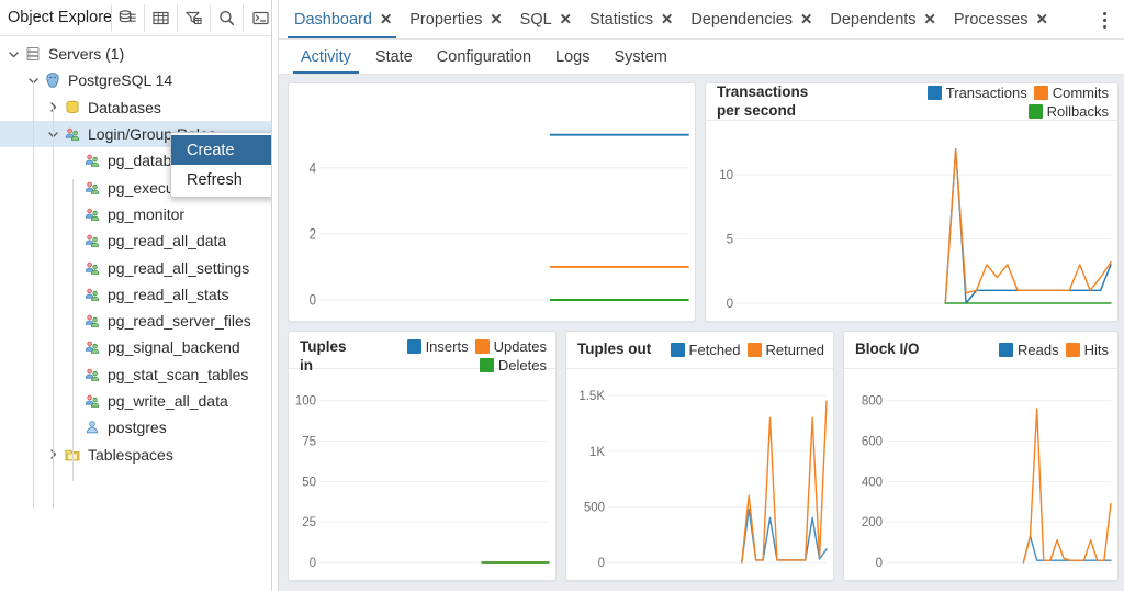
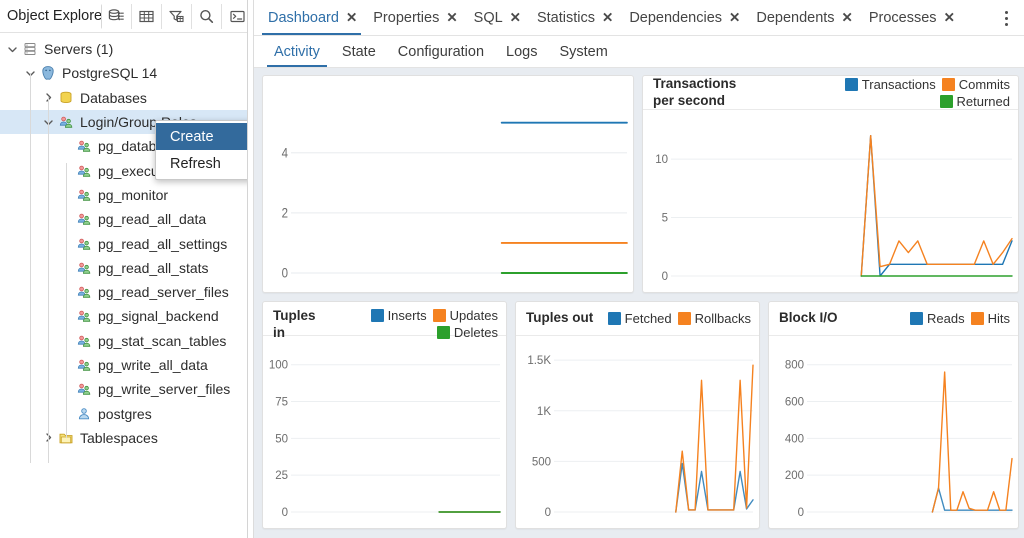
  Object Explore
  Servers (1)
  PostgreSQL 14
  Databases
  pg_monitor
  pg_read_all_data
  pg_read_all_settings
  pg_read_all_stats
  pg_read_server_files
  pg_signal_backend
  pg_stat_scan_tables
  pg_write_all_data
+ pg_write_server_files
  postgres
  Tablespaces
  Create
  Refresh
  Dashboard
  ✕
  Properties
  ✕
  SQL
  ✕
  Statistics
  ✕
  Dependencies
  ✕
  Dependents
  ✕
  Processes
  ✕
  Activity
  State
  Configuration
  Logs
  System
  0
  2
  4
  Transactions per second
  Transactions
  Commits
- Rollbacks
+ Returned
  0
  5
  10
  Tuples in
  Inserts
  Updates
  Deletes
  0
  25
  50
  75
  100
  Tuples out
  Fetched
- Returned
+ Rollbacks
  0
  500
  1K
  1.5K
  Block I/O
  Reads
  Hits
  0
  200
  400
  600
  800
